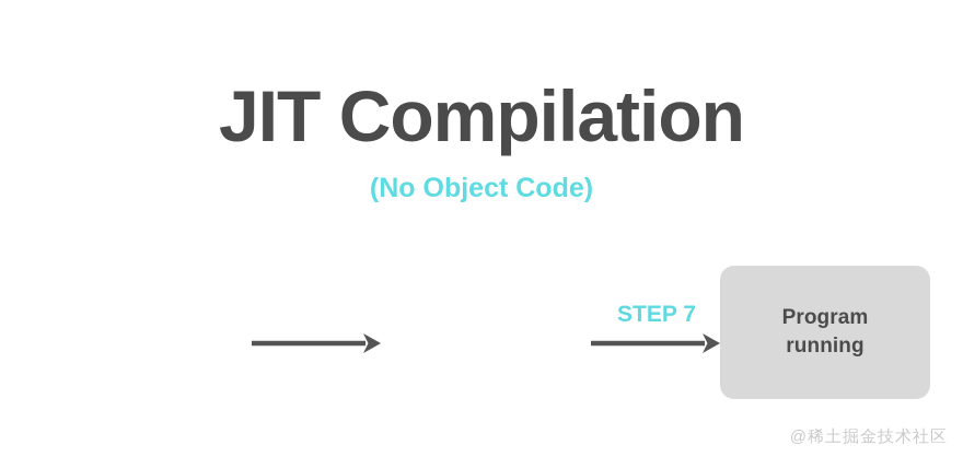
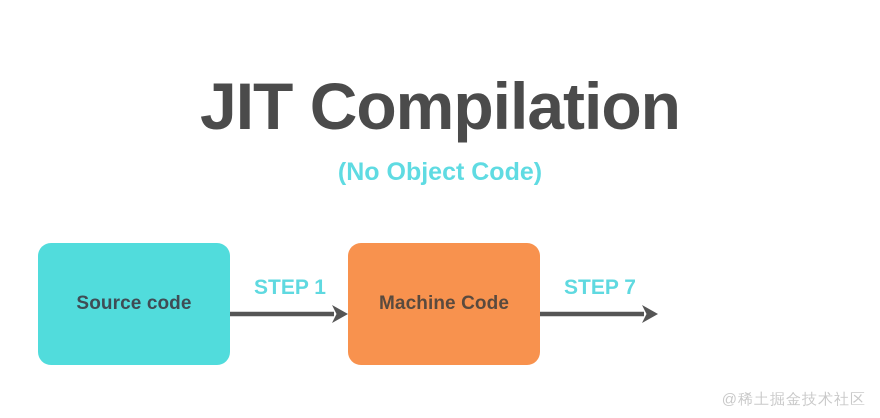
  JIT Compilation
  (No Object Code)
+ Source code
+ STEP 1
+ Machine Code
  STEP 7
- Program
- running
  @稀土掘金技术社区
